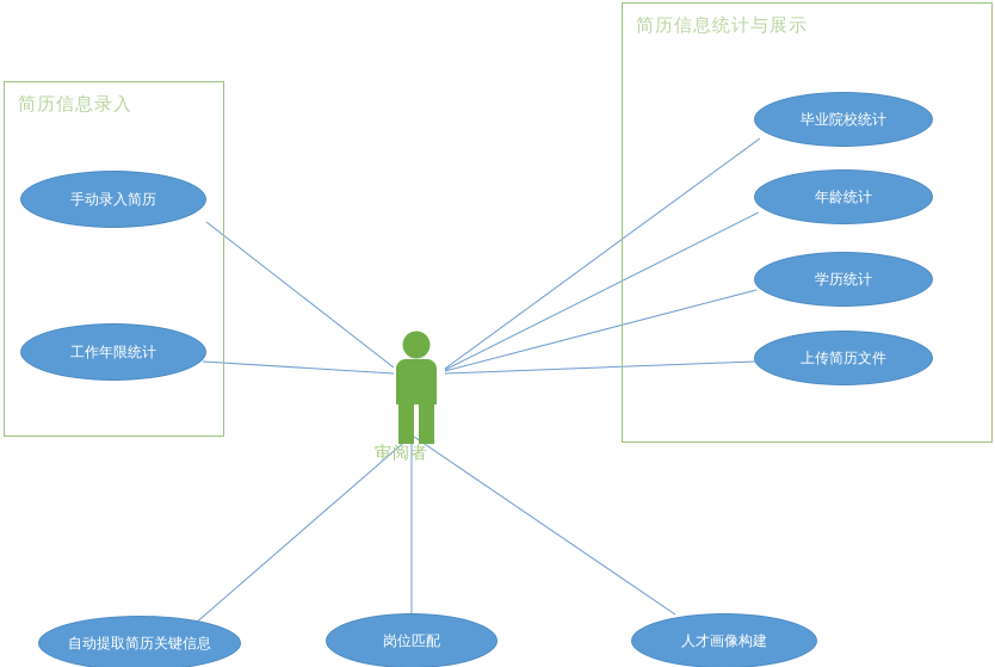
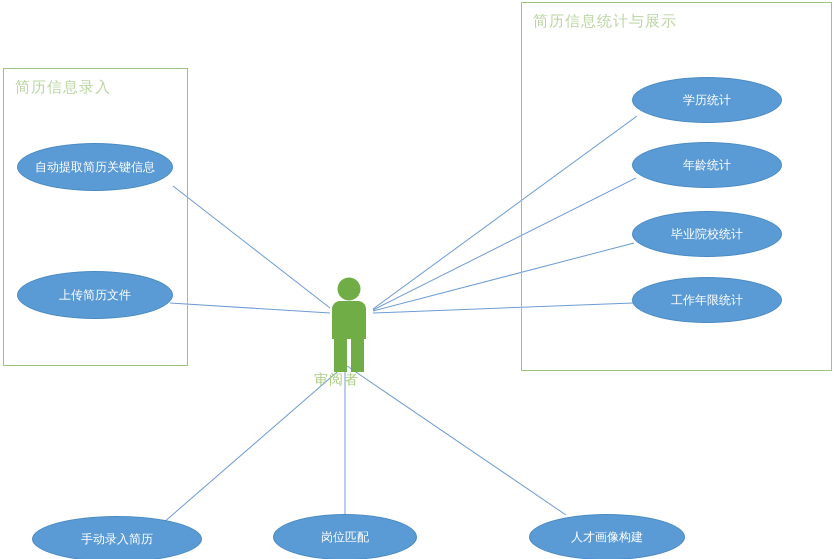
  简历信息录入
  简历信息统计与展示
- 手动录入简历
+ 自动提取简历关键信息
- 工作年限统计
+ 上传简历文件
- 毕业院校统计
+ 学历统计
  年龄统计
- 学历统计
+ 毕业院校统计
- 上传简历文件
+ 工作年限统计
- 自动提取简历关键信息
+ 手动录入简历
  岗位匹配
  人才画像构建
  审阅者
